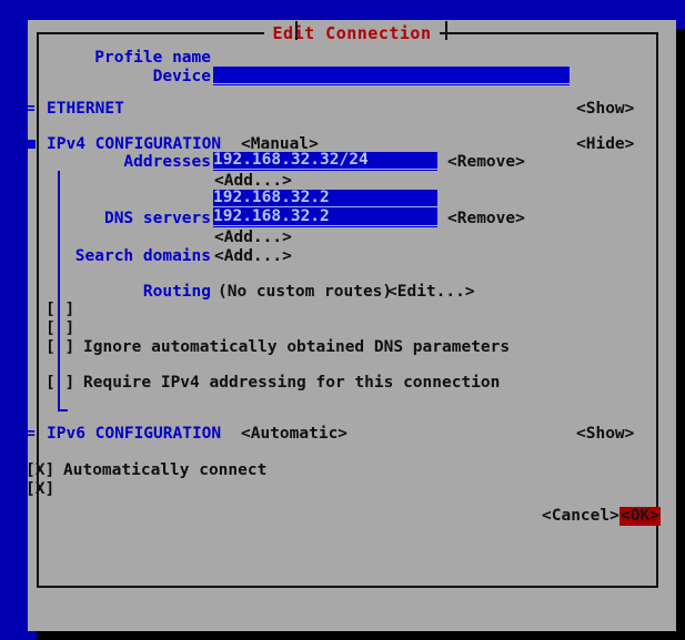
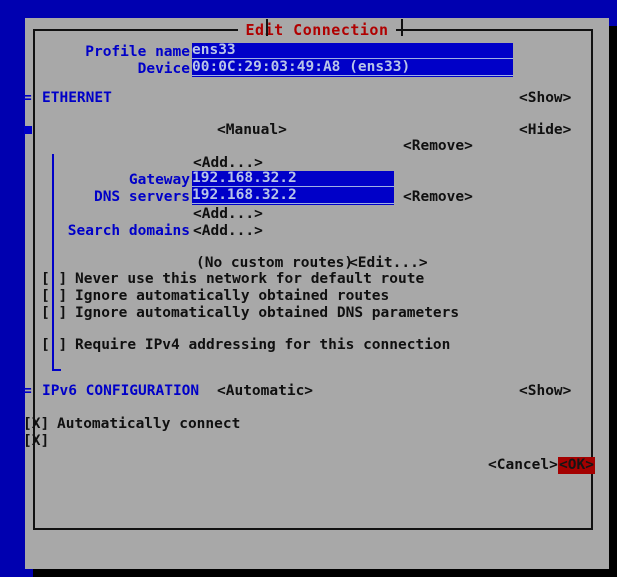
  Edit Connection
  Profile name
+ ens33
  Device
+ 00:0C:29:03:49:A8 (ens33)
  =
  ETHERNET
  <Show>
- IPv4 CONFIGURATION
  <Manual>
  <Hide>
- Addresses
- 192.168.32.32/24
  <Remove>
  <Add...>
+ Gateway
  192.168.32.2
  DNS servers
  192.168.32.2
  <Remove>
  <Add...>
  Search domains
  <Add...>
- Routing
  (No custom routes)
  <Edit...>
  [ ]
+ Never use this network for default route
  [ ]
+ Ignore automatically obtained routes
  [ ]
  Ignore automatically obtained DNS parameters
  [ ]
  Require IPv4 addressing for this connection
  =
  IPv6 CONFIGURATION
  <Automatic>
  <Show>
  [X]
  Automatically connect
  [X]
  <Cancel>
  <OK>
